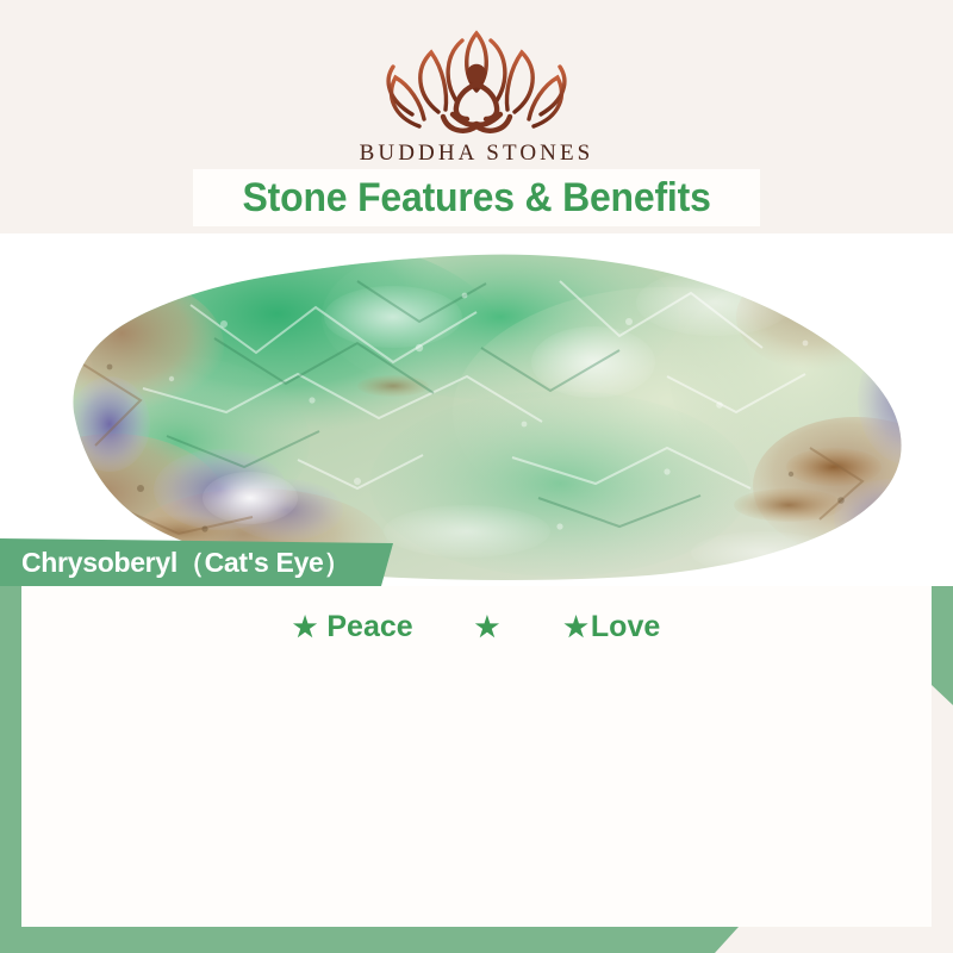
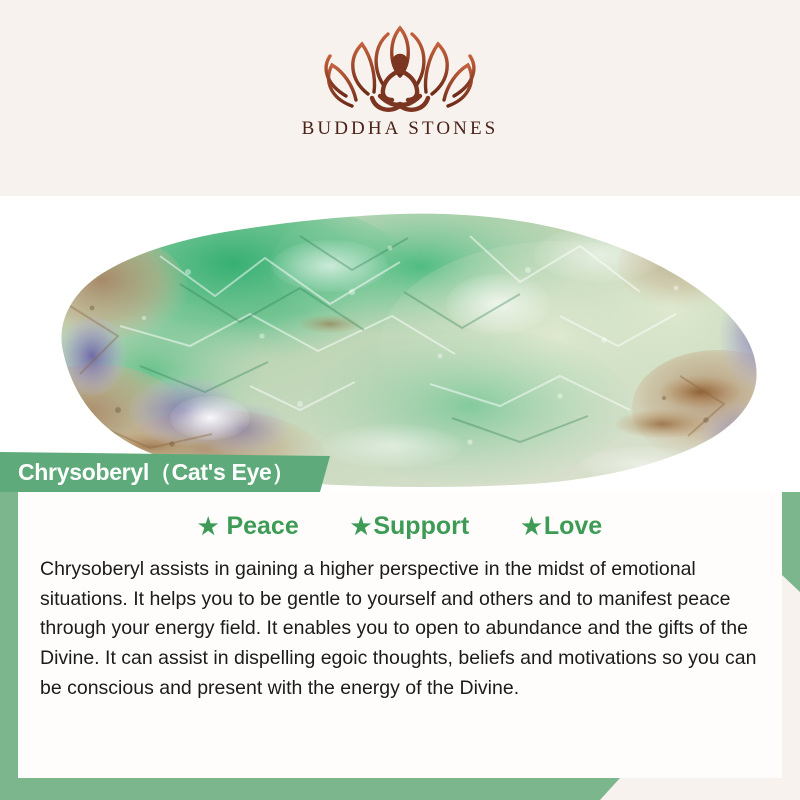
  BUDDHA STONES
- Stone Features & Benefits
  Chrysoberyl（Cat's Eye）
  ★
  Peace
  ★
+ Support
  ★
  Love
+ Chrysoberyl assists in gaining a higher perspective in the midst of emotional situations. It helps you to be gentle to yourself and others and to manifest peace through your energy field. It enables you to open to abundance and the gifts of the Divine. It can assist in dispelling egoic thoughts, beliefs and motivations so you can be conscious and present with the energy of the Divine.
